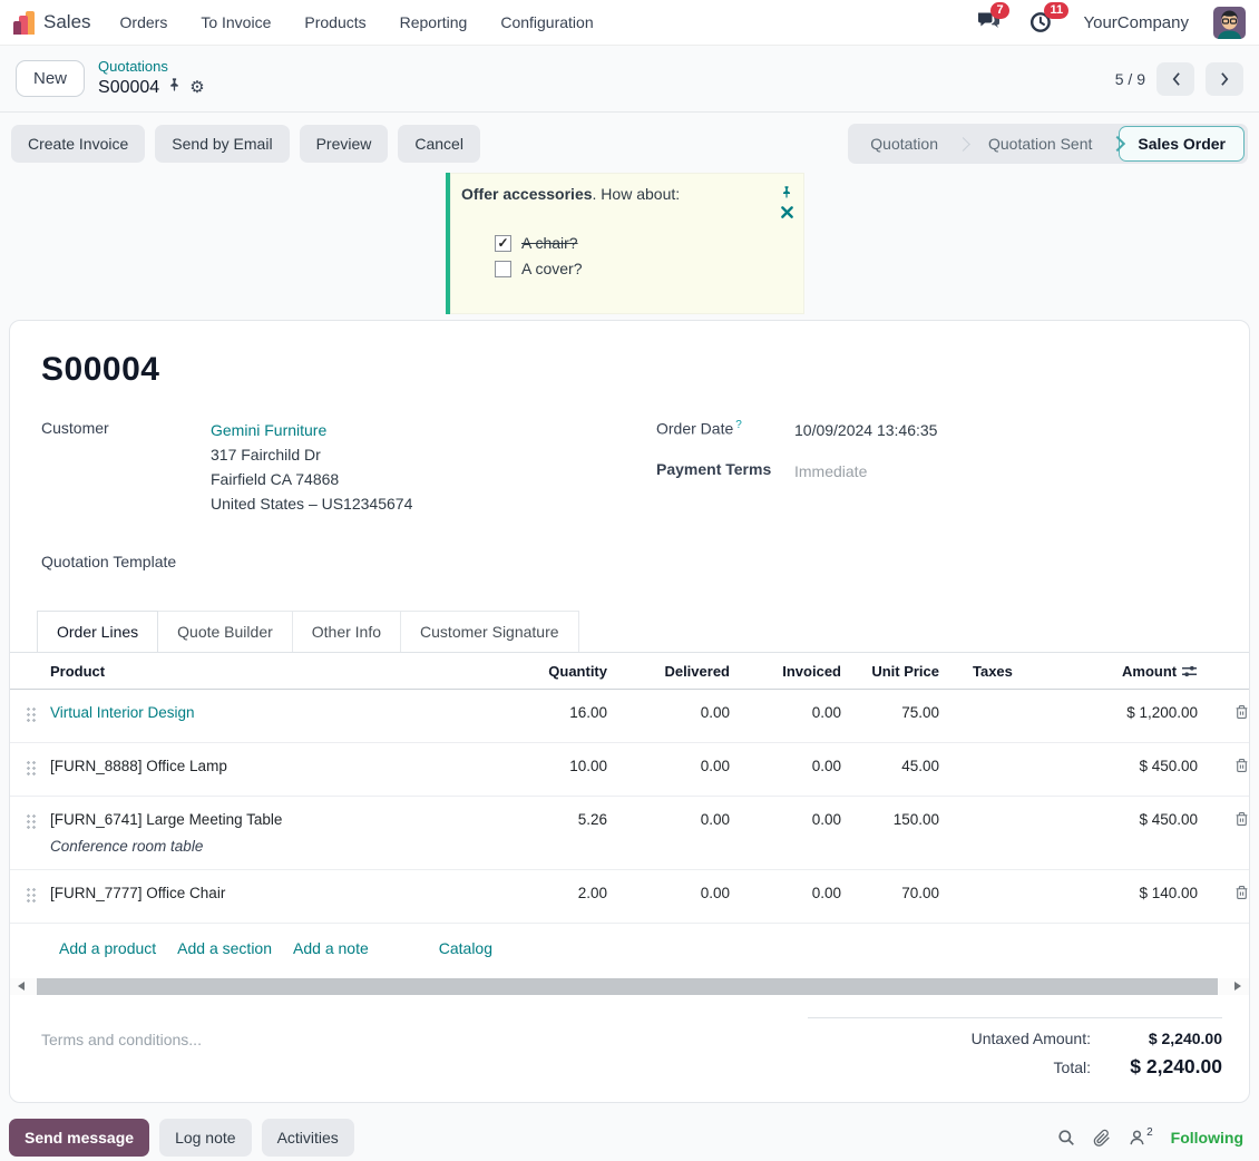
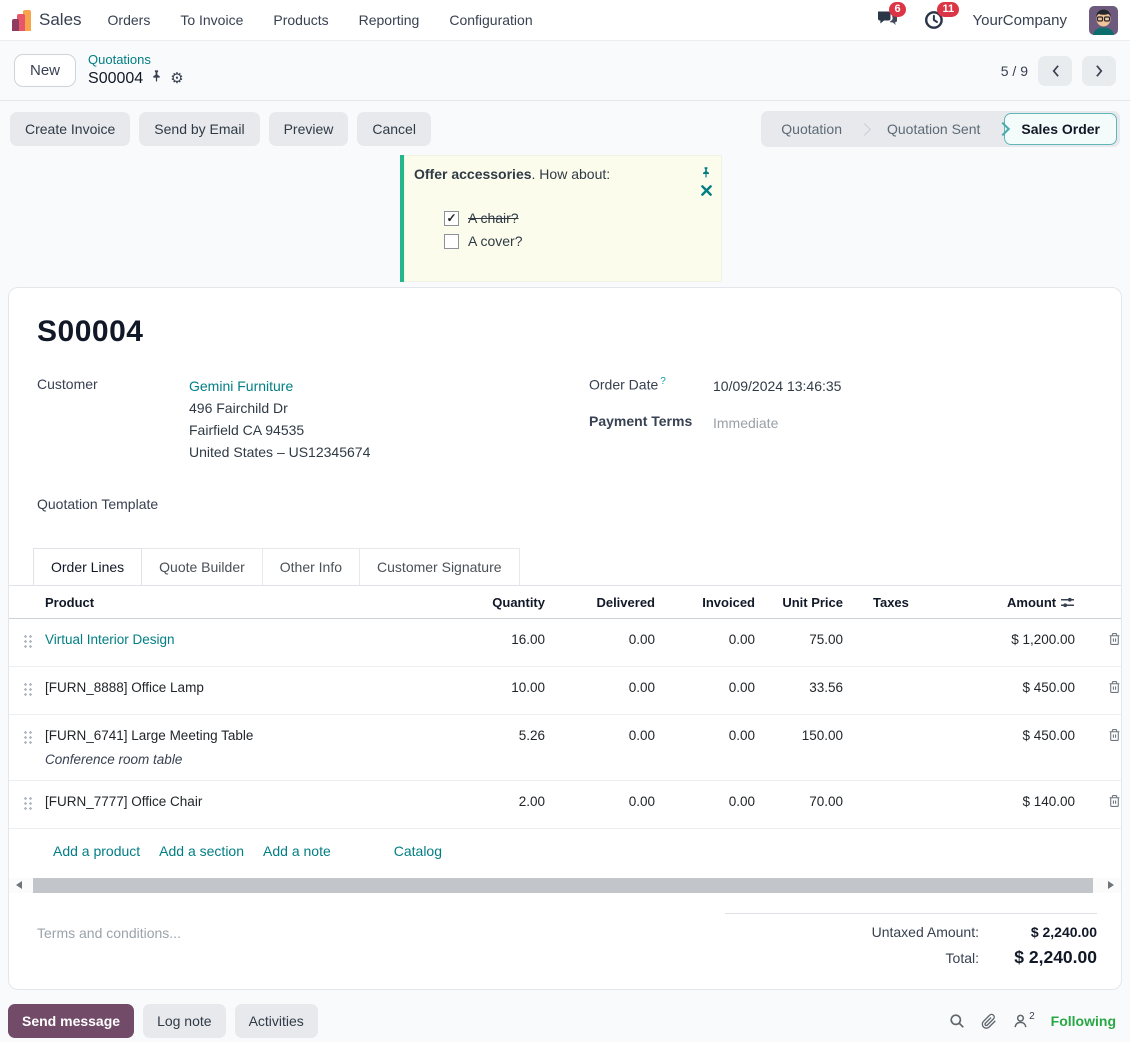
  Sales
  Orders
  To Invoice
  Products
  Reporting
  Configuration
- 7
+ 6
  11
  YourCompany
  New
  Quotations
  S00004
  ⚙
  5 / 9
  Create Invoice
  Send by Email
  Preview
  Cancel
  Quotation
  Quotation Sent
  Sales Order
  Offer accessories. How about:
  ✓
  A chair?
  A cover?
  S00004
  Customer
  Gemini Furniture
- 317 Fairchild Dr
+ 496 Fairchild Dr
- Fairfield CA 74868
+ Fairfield CA 94535
  United States – US12345674
  Quotation Template
  Order Date ?
  10/09/2024 13:46:35
  Payment Terms
  Immediate
  Order Lines
  Quote Builder
  Other Info
  Customer Signature
  	Product	Quantity	Delivered	Invoiced	Unit Price	Taxes	Amount
  	Virtual Interior Design	16.00	0.00	0.00	75.00		$ 1,200.00
- 	[FURN_8888] Office Lamp	10.00	0.00	0.00	45.00		$ 450.00
+ 	[FURN_8888] Office Lamp	10.00	0.00	0.00	33.56		$ 450.00
  	[FURN_6741] Large Meeting Table Conference room table	5.26	0.00	0.00	150.00		$ 450.00
  	[FURN_7777] Office Chair	2.00	0.00	0.00	70.00		$ 140.00
  Add a product
  Add a section
  Add a note
  Catalog
  Terms and conditions...
  Untaxed Amount:
  $ 2,240.00
  Total:
  $ 2,240.00
  Send message
  Log note
  Activities
  2
  Following
